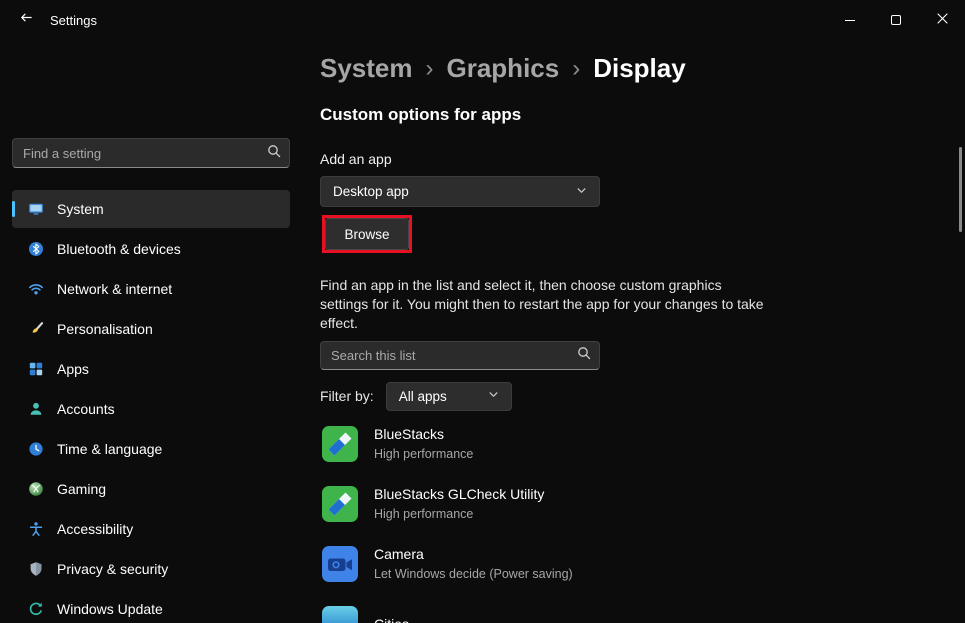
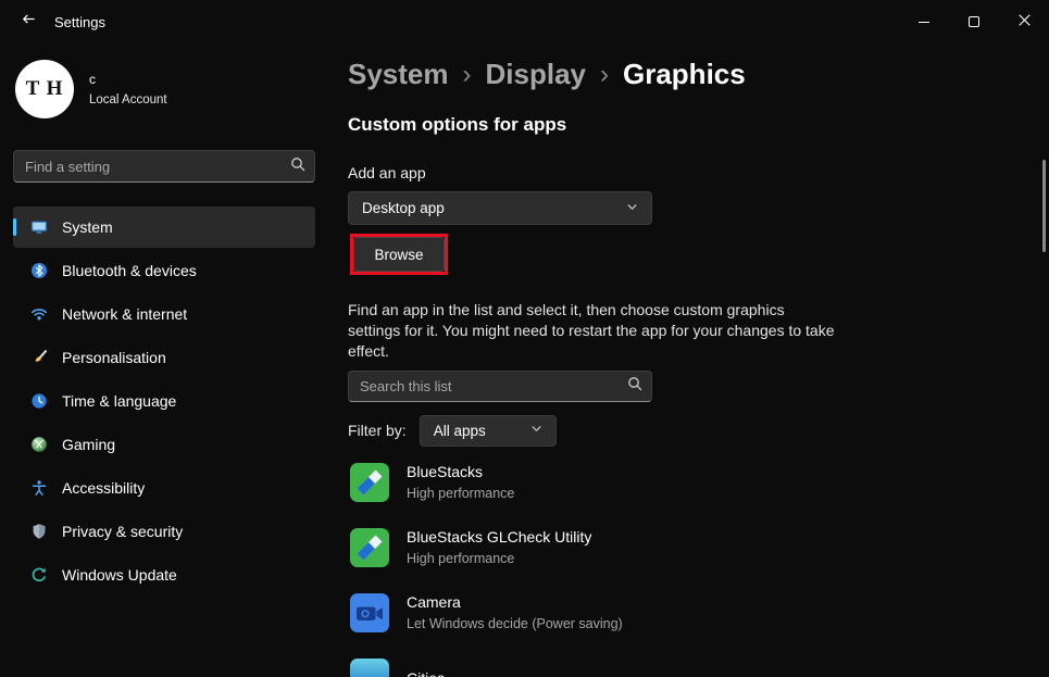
  Settings
+ T H
+ c
+ Local Account
  Find a setting
  System
  Bluetooth & devices
  Network & internet
  Personalisation
- Apps
- Accounts
  Time & language
  Gaming
  Accessibility
  Privacy & security
  Windows Update
  System
  ›
- Graphics
+ Display
  ›
- Display
+ Graphics
  Custom options for apps
  Add an app
  Desktop app
  Browse
- Find an app in the list and select it, then choose custom graphics settings for it. You might then to restart the app for your changes to take effect.
+ Find an app in the list and select it, then choose custom graphics settings for it. You might need to restart the app for your changes to take effect.
  Search this list
  Filter by:
  All apps
  BlueStacks
  High performance
  BlueStacks GLCheck Utility
  High performance
  Camera
  Let Windows decide (Power saving)
